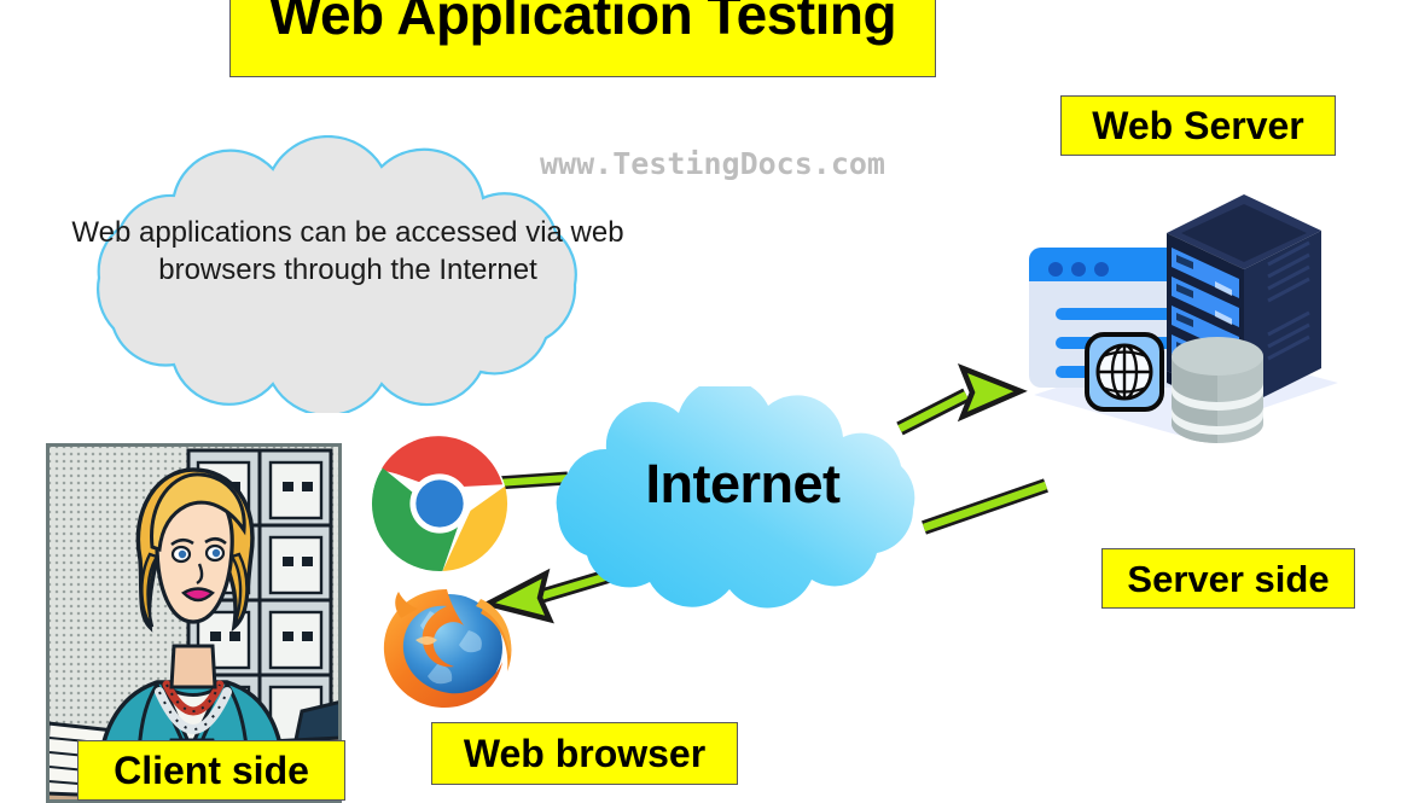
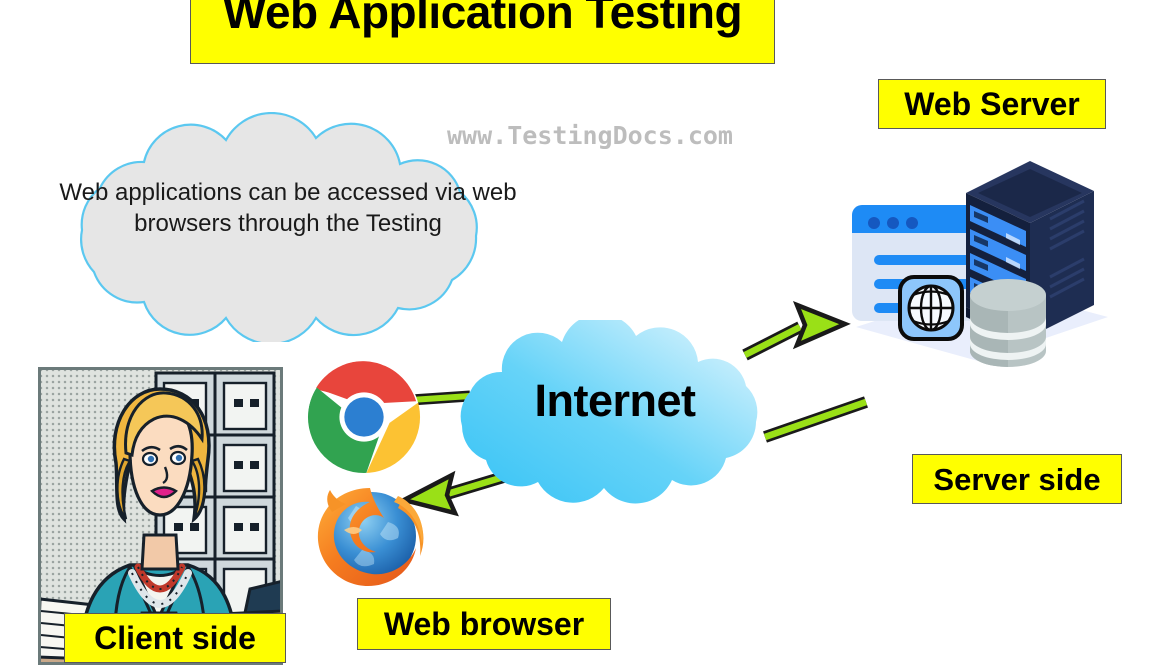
- Web applications can be accessed via web browsers through the Internet
+ Web applications can be accessed via web browsers through the Testing
  www.TestingDocs.com
  Internet
  Web Application Testing
  Web Server
  Server side
  Web browser
  Client side
